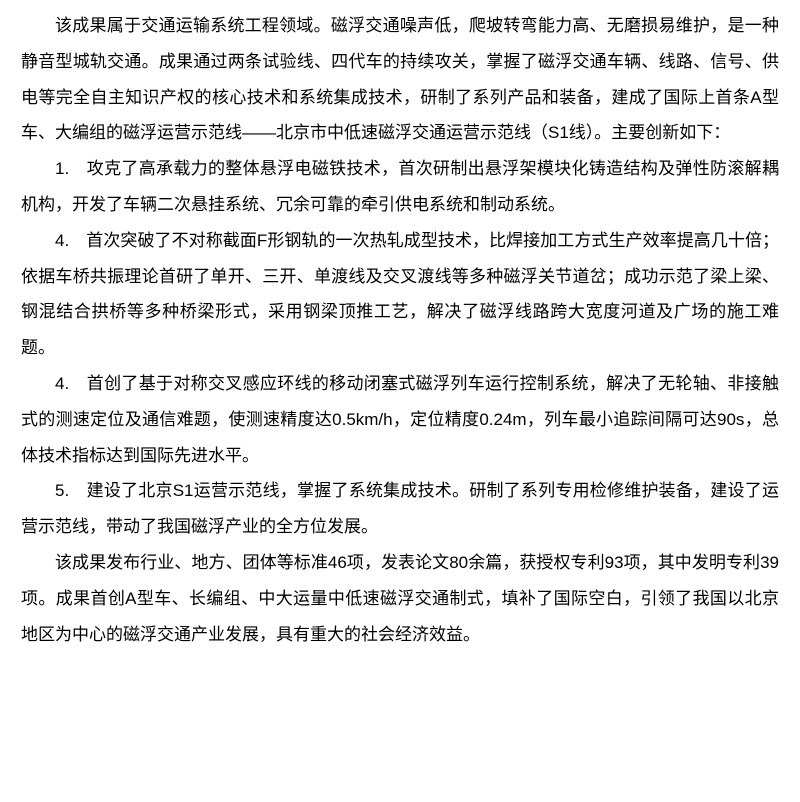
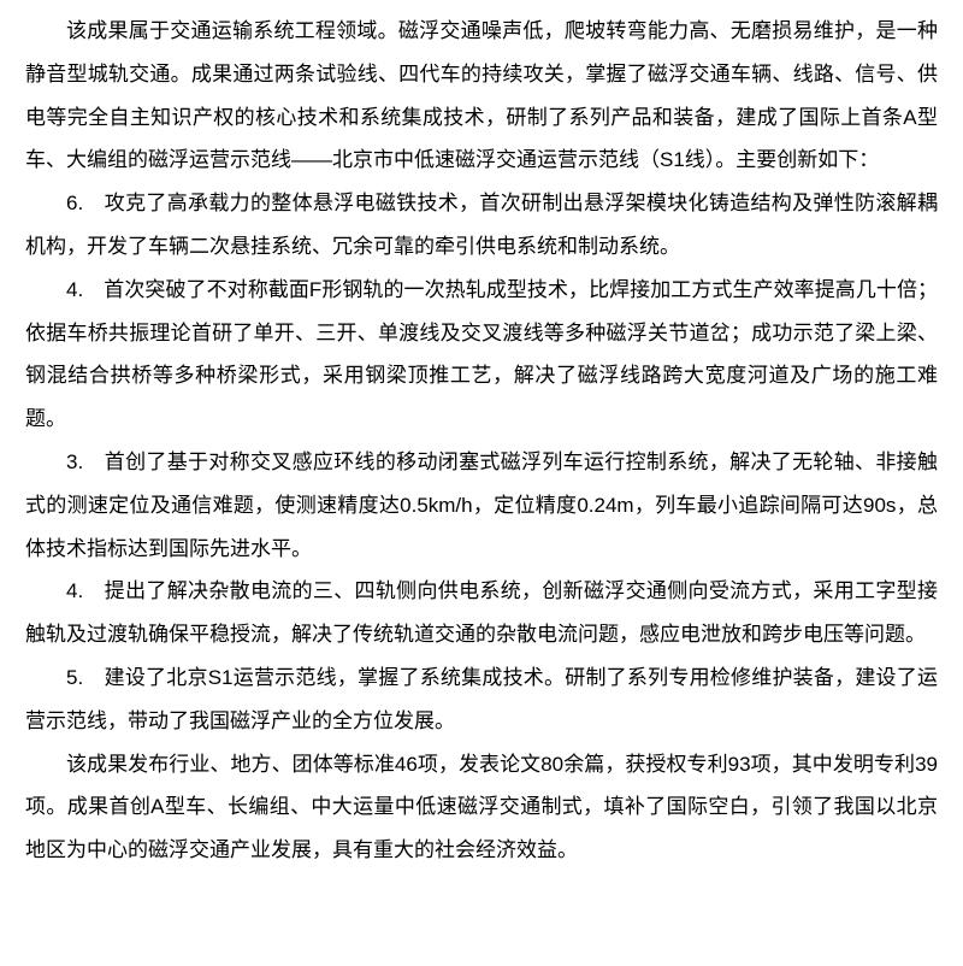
  该成果属于交通运输系统工程领域。磁浮交通噪声低，爬坡转弯能力高、无磨损易维护，是一种静音型城轨交通。成果通过两条试验线、四代车的持续攻关，掌握了磁浮交通车辆、线路、信号、供电等完全自主知识产权的核心技术和系统集成技术，研制了系列产品和装备，建成了国际上首条A型车、大编组的磁浮运营示范线——北京市中低速磁浮交通运营示范线（S1线）。主要创新如下：
- 1. 攻克了高承载力的整体悬浮电磁铁技术，首次研制出悬浮架模块化铸造结构及弹性防滚解耦机构，开发了车辆二次悬挂系统、冗余可靠的牵引供电系统和制动系统。
+ 6. 攻克了高承载力的整体悬浮电磁铁技术，首次研制出悬浮架模块化铸造结构及弹性防滚解耦机构，开发了车辆二次悬挂系统、冗余可靠的牵引供电系统和制动系统。
  4. 首次突破了不对称截面F形钢轨的一次热轧成型技术，比焊接加工方式生产效率提高几十倍；依据车桥共振理论首研了单开、三开、单渡线及交叉渡线等多种磁浮关节道岔；成功示范了梁上梁、钢混结合拱桥等多种桥梁形式，采用钢梁顶推工艺，解决了磁浮线路跨大宽度河道及广场的施工难题。
- 4. 首创了基于对称交叉感应环线的移动闭塞式磁浮列车运行控制系统，解决了无轮轴、非接触式的测速定位及通信难题，使测速精度达0.5km/h，定位精度0.24m，列车最小追踪间隔可达90s，总体技术指标达到国际先进水平。
+ 3. 首创了基于对称交叉感应环线的移动闭塞式磁浮列车运行控制系统，解决了无轮轴、非接触式的测速定位及通信难题，使测速精度达0.5km/h，定位精度0.24m，列车最小追踪间隔可达90s，总体技术指标达到国际先进水平。
+ 4. 提出了解决杂散电流的三、四轨侧向供电系统，创新磁浮交通侧向受流方式，采用工字型接触轨及过渡轨确保平稳授流，解决了传统轨道交通的杂散电流问题，感应电泄放和跨步电压等问题。
  5. 建设了北京S1运营示范线，掌握了系统集成技术。研制了系列专用检修维护装备，建设了运营示范线，带动了我国磁浮产业的全方位发展。
  该成果发布行业、地方、团体等标准46项，发表论文80余篇，获授权专利93项，其中发明专利39项。成果首创A型车、长编组、中大运量中低速磁浮交通制式，填补了国际空白，引领了我国以北京地区为中心的磁浮交通产业发展，具有重大的社会经济效益。
